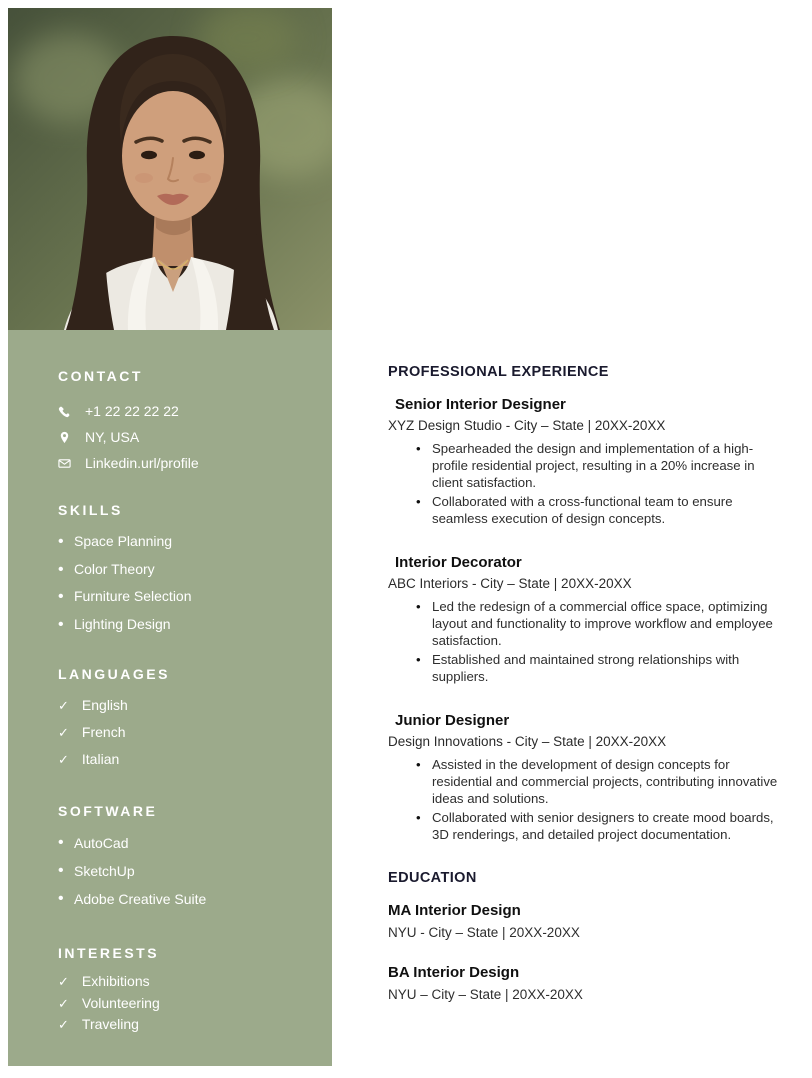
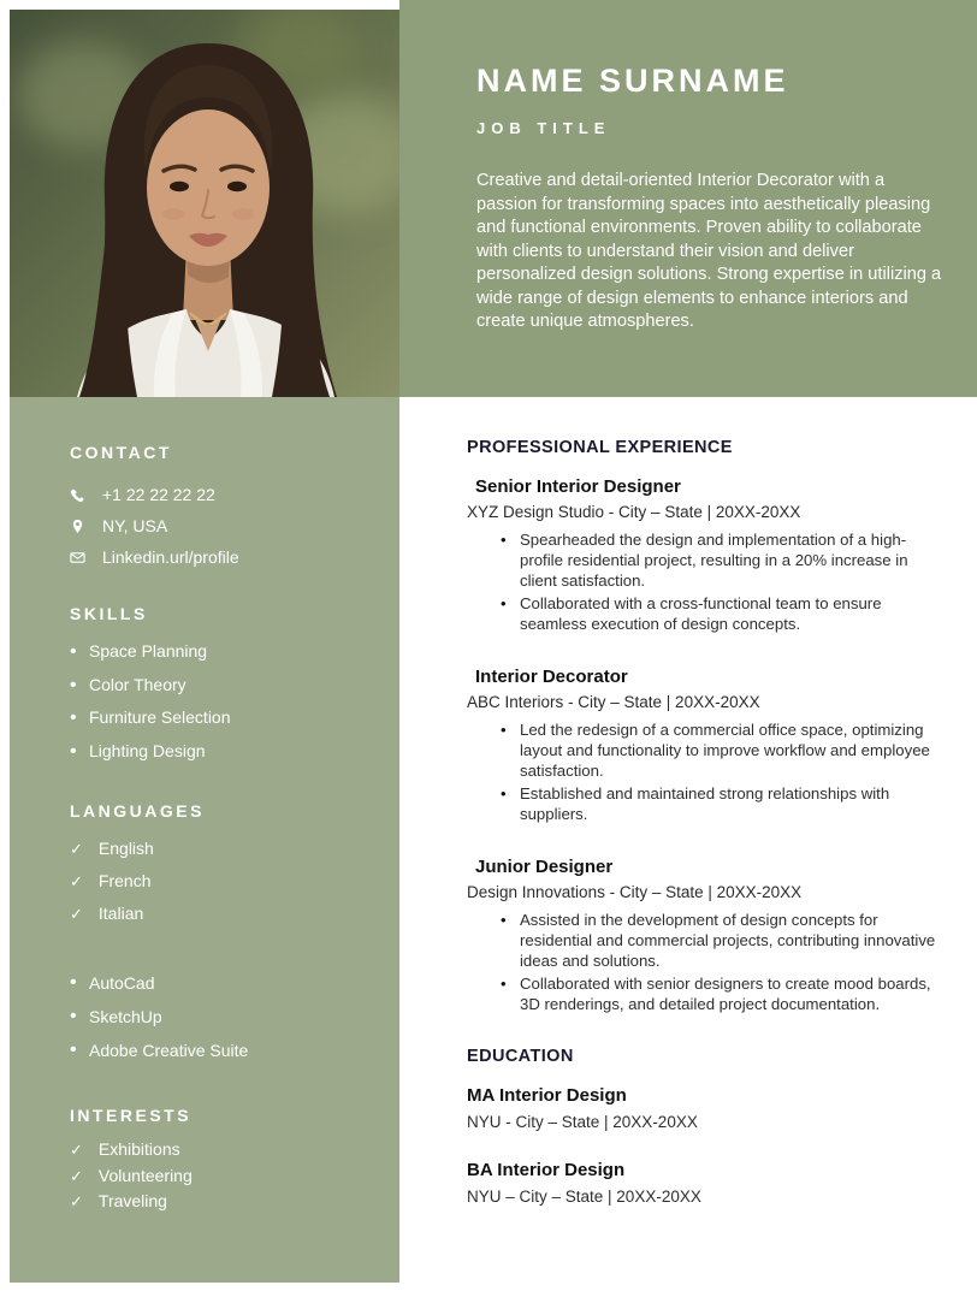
+ NAME SURNAME
+ JOB TITLE
+ Creative and detail-oriented Interior Decorator with a passion for transforming spaces into aesthetically pleasing and functional environments. Proven ability to collaborate with clients to understand their vision and deliver personalized design solutions. Strong expertise in utilizing a wide range of design elements to enhance interiors and create unique atmospheres.
  CONTACT
  +1 22 22 22 22
  NY, USA
  Linkedin.url/profile
  SKILLS
  Space Planning
  Color Theory
  Furniture Selection
  Lighting Design
  LANGUAGES
  ✓
  English
  ✓
  French
  ✓
  Italian
- SOFTWARE
  AutoCad
  SketchUp
  Adobe Creative Suite
  INTERESTS
  ✓
  Exhibitions
  ✓
  Volunteering
  ✓
  Traveling
  PROFESSIONAL EXPERIENCE
  Senior Interior Designer
  XYZ Design Studio - City – State | 20XX-20XX
  Spearheaded the design and implementation of a high-profile residential project, resulting in a 20% increase in client satisfaction.
  Collaborated with a cross-functional team to ensure seamless execution of design concepts.
  Interior Decorator
  ABC Interiors - City – State | 20XX-20XX
  Led the redesign of a commercial office space, optimizing layout and functionality to improve workflow and employee satisfaction.
  Established and maintained strong relationships with suppliers.
  Junior Designer
  Design Innovations - City – State | 20XX-20XX
  Assisted in the development of design concepts for residential and commercial projects, contributing innovative ideas and solutions.
  Collaborated with senior designers to create mood boards, 3D renderings, and detailed project documentation.
  EDUCATION
  MA Interior Design
  NYU - City – State | 20XX-20XX
  BA Interior Design
  NYU – City – State | 20XX-20XX
